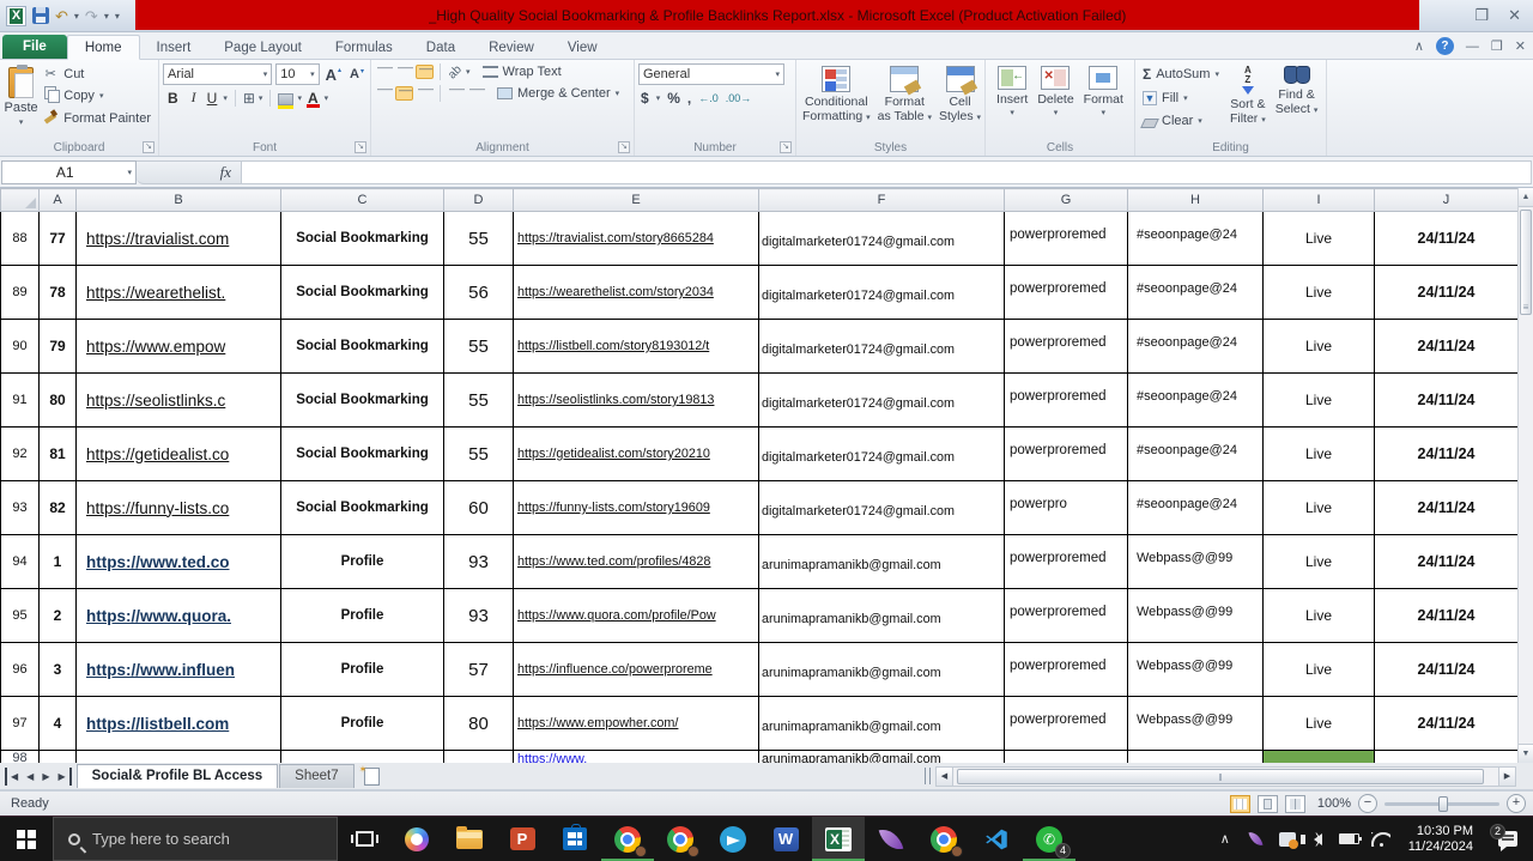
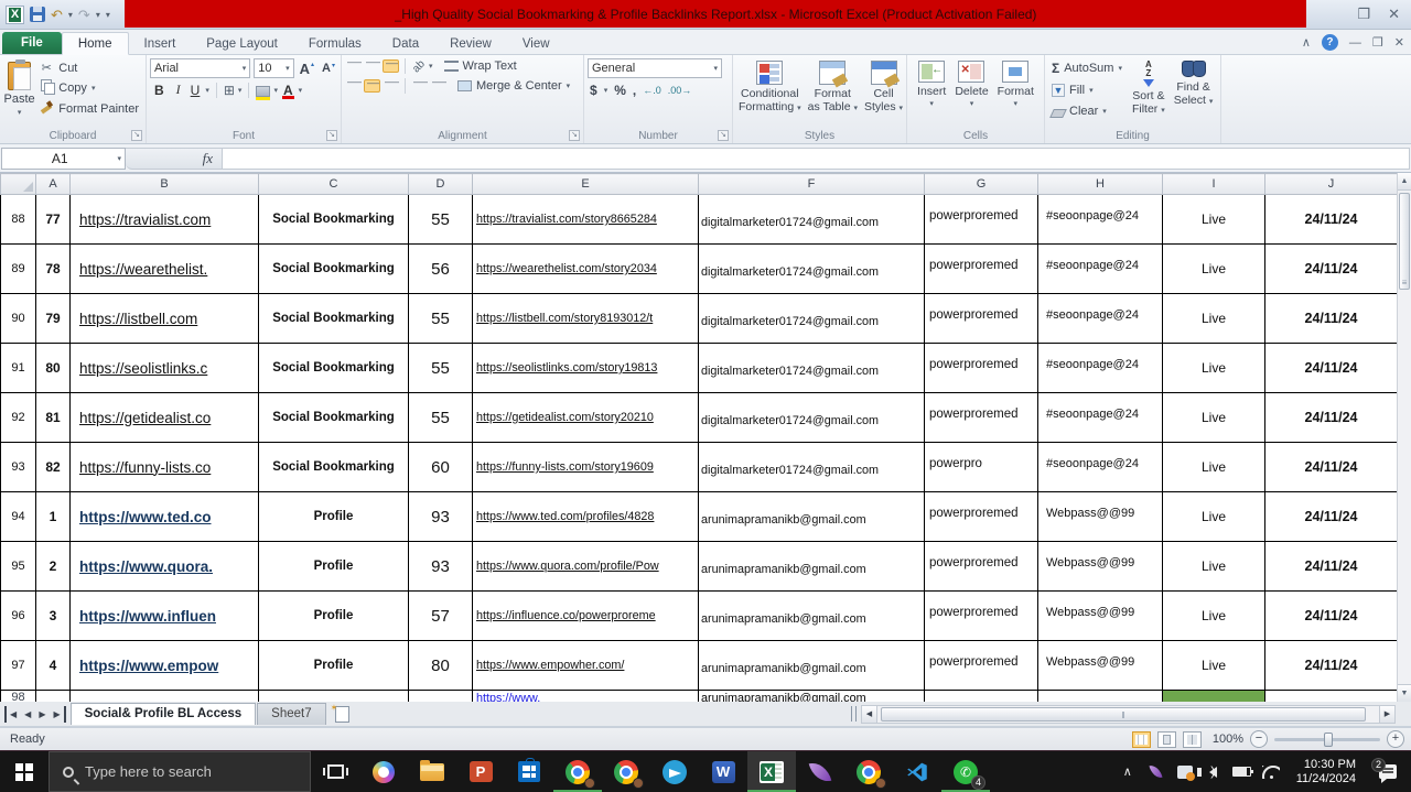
  X
  ↶
  ▾
  ↷
  ▾
  ▾
  _High Quality Social Bookmarking & Profile Backlinks Report.xlsx - Microsoft Excel (Product Activation Failed)
  ❒
  ✕
  File
  Home
  Insert
  Page Layout
  Formulas
  Data
  Review
  View
  ∧
  ?
  —
  ❒
  ✕
  Paste
  ✂
  Cut
  Copy
  Format Painter
  Clipboard
  Arial
  10
  A
  A
  B
  I
  U
  ⊞
  A
  Font
  Wrap Text
  Merge & Center
  Alignment
  General
  $
  %
  ,
  ←.0
  .00→
  Number
  Conditional
  Formatting
  Format
  as Table
  Cell
  Styles
  Styles
  Insert
  Delete
  Format
  Cells
  Σ
  AutoSum
  ▼
  Fill
  Clear
  A
  Z
  Sort &
  Filter
  Find &
  Select
  Editing
  A1
  fx
  	A	B	C	D	E	F	G	H	I	J
  88	77	https://travialist.com	Social Bookmarking	55	https://travialist.com/story8665284	digitalmarketer01724@gmail.com	powerproremed	#seoonpage@24	Live	24/11/24
  89	78	https://wearethelist.	Social Bookmarking	56	https://wearethelist.com/story2034	digitalmarketer01724@gmail.com	powerproremed	#seoonpage@24	Live	24/11/24
- 90	79	https://www.empow	Social Bookmarking	55	https://listbell.com/story8193012/t	digitalmarketer01724@gmail.com	powerproremed	#seoonpage@24	Live	24/11/24
+ 90	79	https://listbell.com	Social Bookmarking	55	https://listbell.com/story8193012/t	digitalmarketer01724@gmail.com	powerproremed	#seoonpage@24	Live	24/11/24
  91	80	https://seolistlinks.c	Social Bookmarking	55	https://seolistlinks.com/story19813	digitalmarketer01724@gmail.com	powerproremed	#seoonpage@24	Live	24/11/24
  92	81	https://getidealist.co	Social Bookmarking	55	https://getidealist.com/story20210	digitalmarketer01724@gmail.com	powerproremed	#seoonpage@24	Live	24/11/24
  93	82	https://funny-lists.co	Social Bookmarking	60	https://funny-lists.com/story19609	digitalmarketer01724@gmail.com	powerpro	#seoonpage@24	Live	24/11/24
  94	1	https://www.ted.co	Profile	93	https://www.ted.com/profiles/4828	arunimapramanikb@gmail.com	powerproremed	Webpass@@99	Live	24/11/24
  95	2	https://www.quora.	Profile	93	https://www.quora.com/profile/Pow	arunimapramanikb@gmail.com	powerproremed	Webpass@@99	Live	24/11/24
  96	3	https://www.influen	Profile	57	https://influence.co/powerproreme	arunimapramanikb@gmail.com	powerproremed	Webpass@@99	Live	24/11/24
- 97	4	https://listbell.com	Profile	80	https://www.empowher.com/	arunimapramanikb@gmail.com	powerproremed	Webpass@@99	Live	24/11/24
+ 97	4	https://www.empow	Profile	80	https://www.empowher.com/	arunimapramanikb@gmail.com	powerproremed	Webpass@@99	Live	24/11/24
  98					https://www.	arunimapramanikb@gmail.com
  ◀
  ◀
  ▶
  ▶
  Social& Profile BL Access
  Sheet7
  Ready
  100%
  −
  +
  Type here to search
  P
  W
  X
  4
  ∧
  10:30 PM
  11/24/2024
  2
